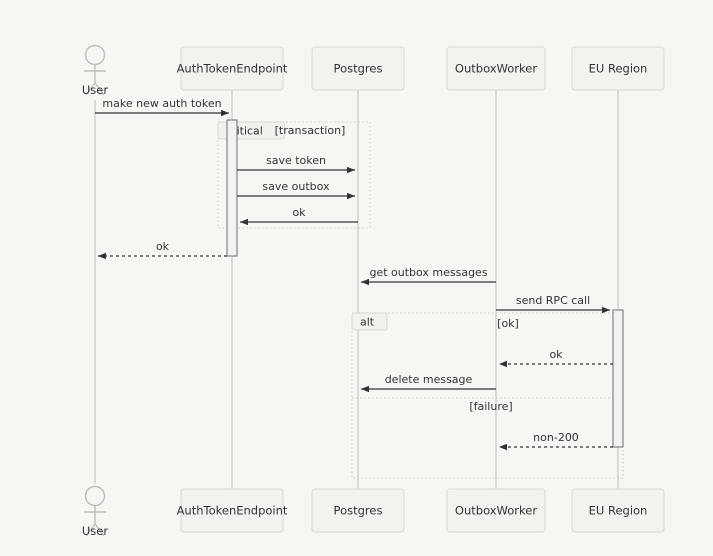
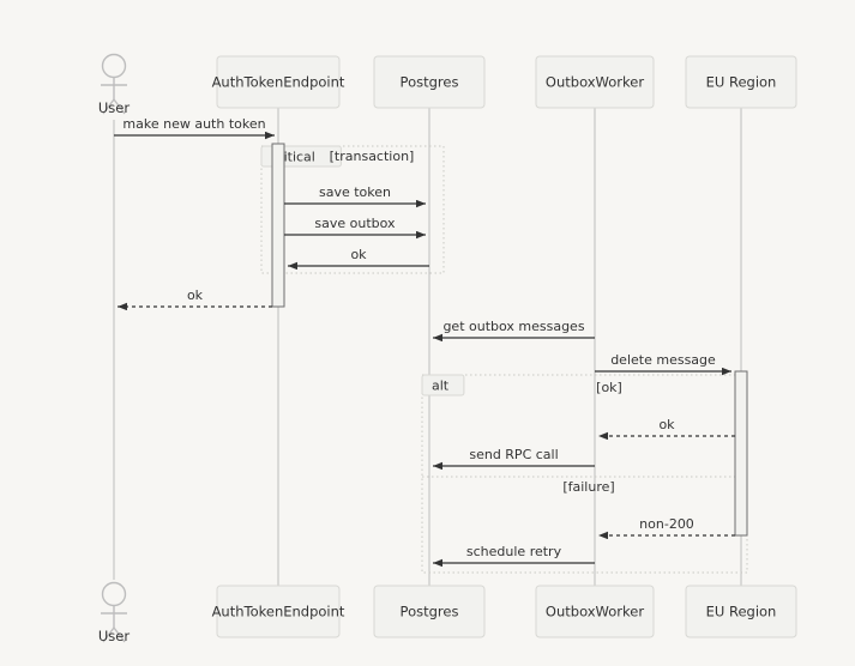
  itical
  [transaction]
  alt
  [ok]
  [failure]
  make new auth token
  save token
  save outbox
  ok
  ok
  get outbox messages
- send RPC call
+ delete message
  ok
- delete message
+ send RPC call
  non-200
+ schedule retry
  User
  User
  AuthTokenEndpoint
  AuthTokenEndpoint
  Postgres
  Postgres
  OutboxWorker
  OutboxWorker
  EU Region
  EU Region
